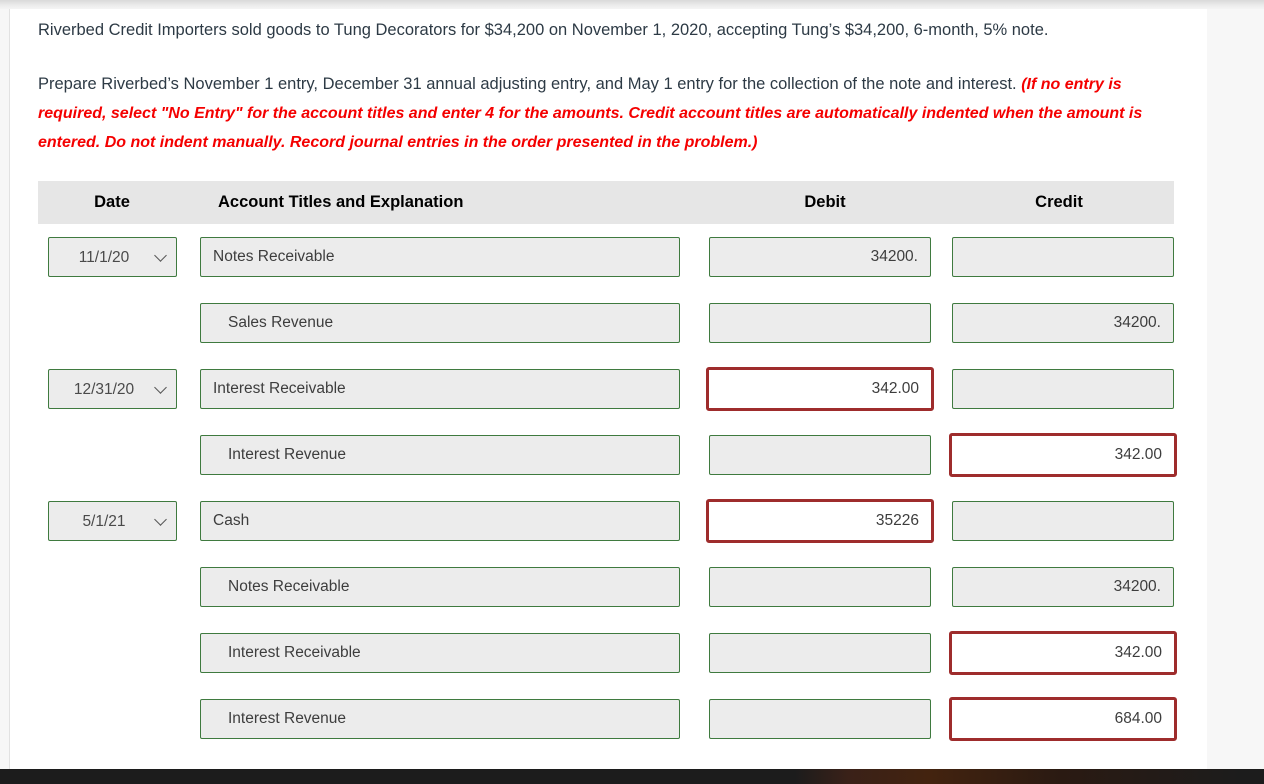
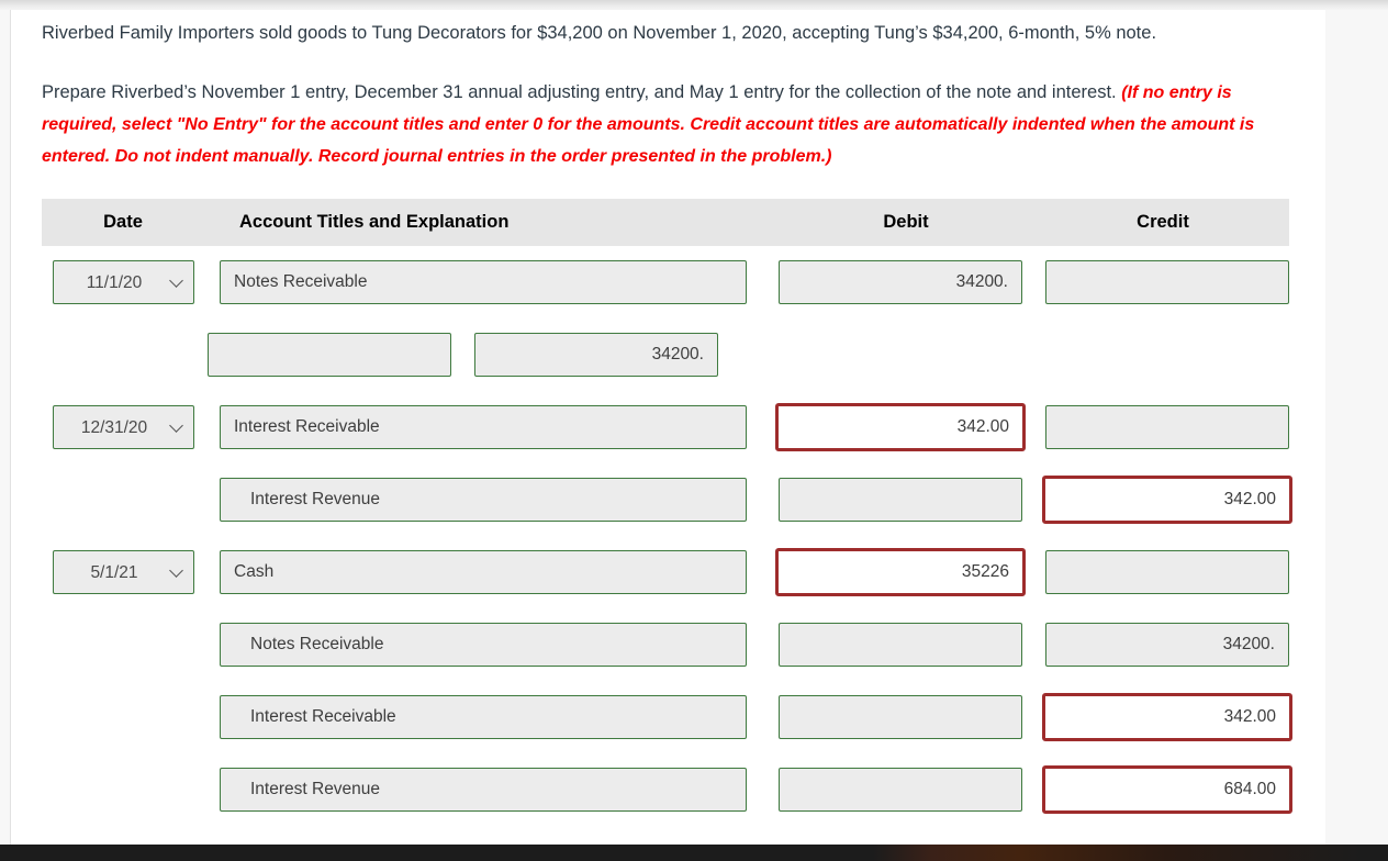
- Riverbed Credit Importers sold goods to Tung Decorators for $34,200 on November 1, 2020, accepting Tung’s $34,200, 6-month, 5% note.
+ Riverbed Family Importers sold goods to Tung Decorators for $34,200 on November 1, 2020, accepting Tung’s $34,200, 6-month, 5% note.
- Prepare Riverbed’s November 1 entry, December 31 annual adjusting entry, and May 1 entry for the collection of the note and interest. (If no entry is required, select "No Entry" for the account titles and enter 4 for the amounts. Credit account titles are automatically indented when the amount is entered. Do not indent manually. Record journal entries in the order presented in the problem.)
+ Prepare Riverbed’s November 1 entry, December 31 annual adjusting entry, and May 1 entry for the collection of the note and interest. (If no entry is required, select "No Entry" for the account titles and enter 0 for the amounts. Credit account titles are automatically indented when the amount is entered. Do not indent manually. Record journal entries in the order presented in the problem.)
  Date
  Account Titles and Explanation
  Debit
  Credit
  11/1/20
  Notes Receivable
  34200.
- Sales Revenue
  34200.
  12/31/20
  Interest Receivable
  342.00
  Interest Revenue
  342.00
  5/1/21
  Cash
  35226
  Notes Receivable
  34200.
  Interest Receivable
  342.00
  Interest Revenue
  684.00
